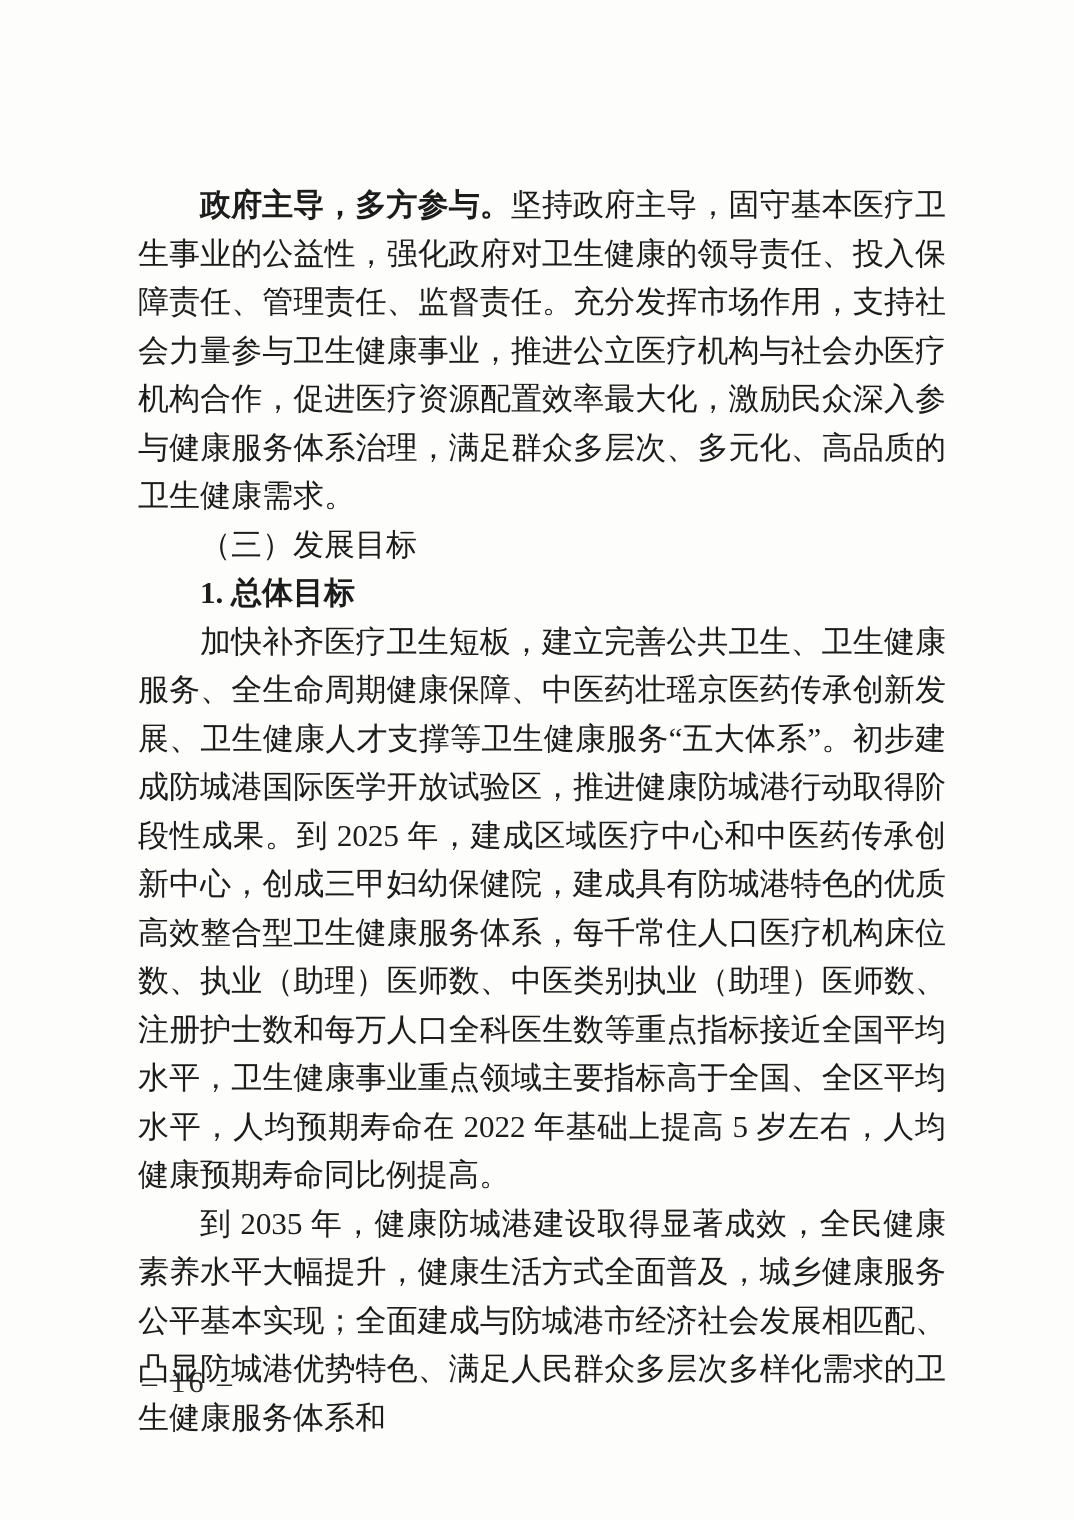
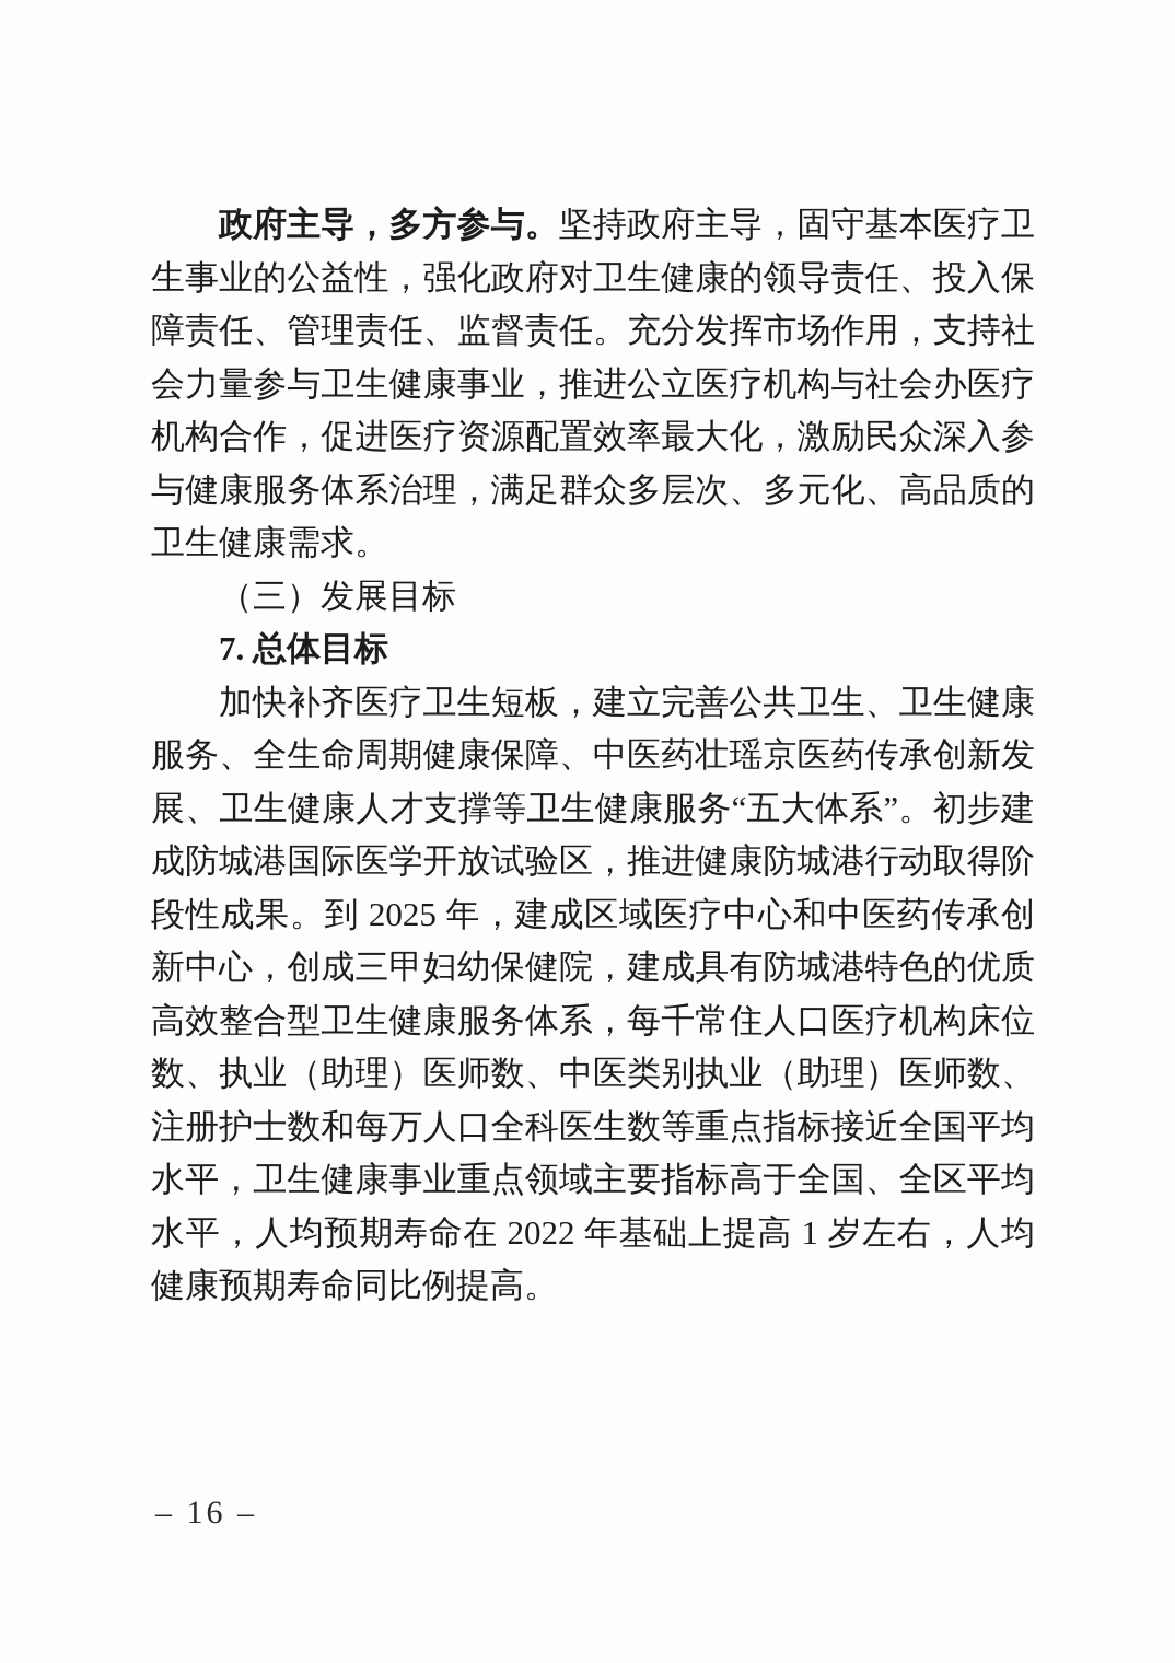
  政府主导，多方参与。坚持政府主导，固守基本医疗卫生事业的公益性，强化政府对卫生健康的领导责任、投入保障责任、管理责任、监督责任。充分发挥市场作用，支持社会力量参与卫生健康事业，推进公立医疗机构与社会办医疗机构合作，促进医疗资源配置效率最大化，激励民众深入参与健康服务体系治理，满足群众多层次、多元化、高品质的卫生健康需求。
  （三）发展目标
- 1. 总体目标
+ 7. 总体目标
- 加快补齐医疗卫生短板，建立完善公共卫生、卫生健康服务、全生命周期健康保障、中医药壮瑶京医药传承创新发展、卫生健康人才支撑等卫生健康服务“五大体系”。初步建成防城港国际医学开放试验区，推进健康防城港行动取得阶段性成果。到 2025 年，建成区域医疗中心和中医药传承创新中心，创成三甲妇幼保健院，建成具有防城港特色的优质高效整合型卫生健康服务体系，每千常住人口医疗机构床位数、执业（助理）医师数、中医类别执业（助理）医师数、注册护士数和每万人口全科医生数等重点指标接近全国平均水平，卫生健康事业重点领域主要指标高于全国、全区平均水平，人均预期寿命在 2022 年基础上提高 5 岁左右，人均健康预期寿命同比例提高。
+ 加快补齐医疗卫生短板，建立完善公共卫生、卫生健康服务、全生命周期健康保障、中医药壮瑶京医药传承创新发展、卫生健康人才支撑等卫生健康服务“五大体系”。初步建成防城港国际医学开放试验区，推进健康防城港行动取得阶段性成果。到 2025 年，建成区域医疗中心和中医药传承创新中心，创成三甲妇幼保健院，建成具有防城港特色的优质高效整合型卫生健康服务体系，每千常住人口医疗机构床位数、执业（助理）医师数、中医类别执业（助理）医师数、注册护士数和每万人口全科医生数等重点指标接近全国平均水平，卫生健康事业重点领域主要指标高于全国、全区平均水平，人均预期寿命在 2022 年基础上提高 1 岁左右，人均健康预期寿命同比例提高。
- 到 2035 年，健康防城港建设取得显著成效，全民健康素养水平大幅提升，健康生活方式全面普及，城乡健康服务公平基本实现；全面建成与防城港市经济社会发展相匹配、凸显防城港优势特色、满足人民群众多层次多样化需求的卫生健康服务体系和
  – 16 –
